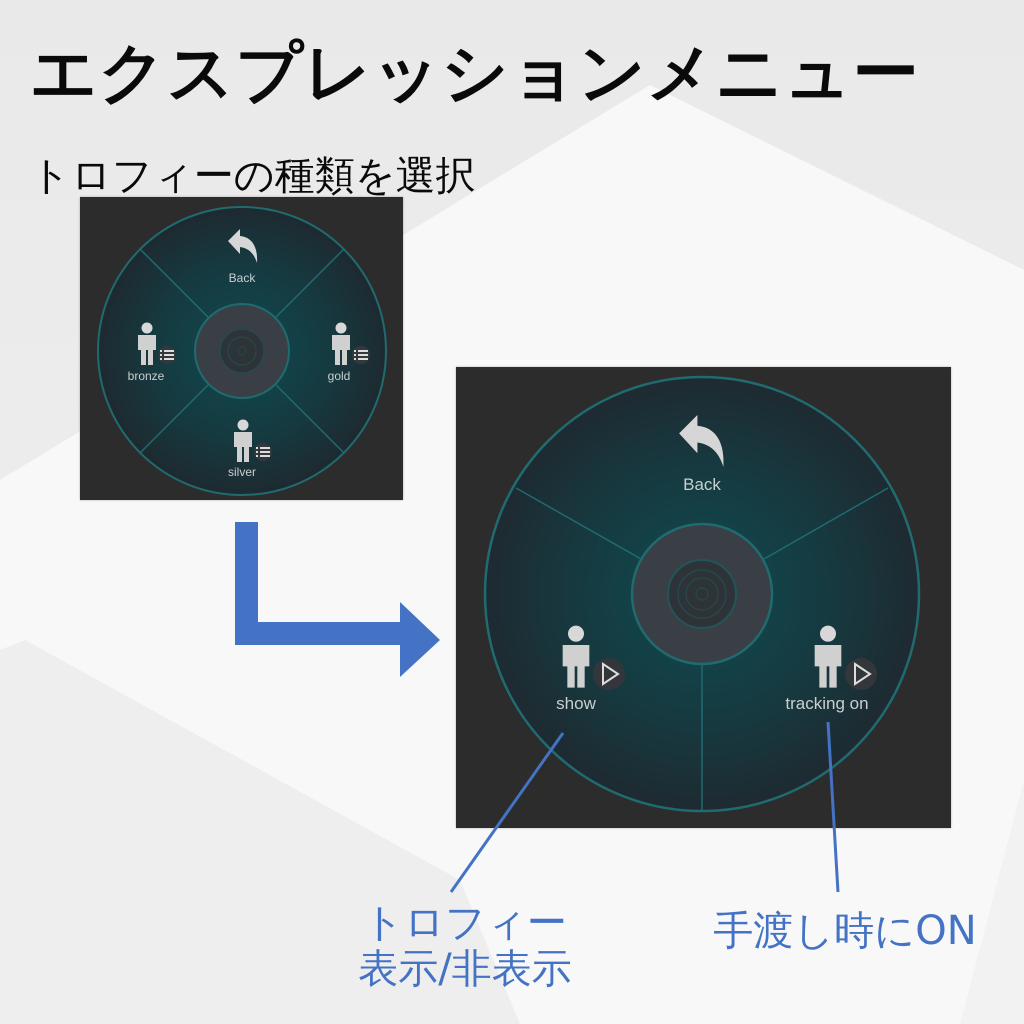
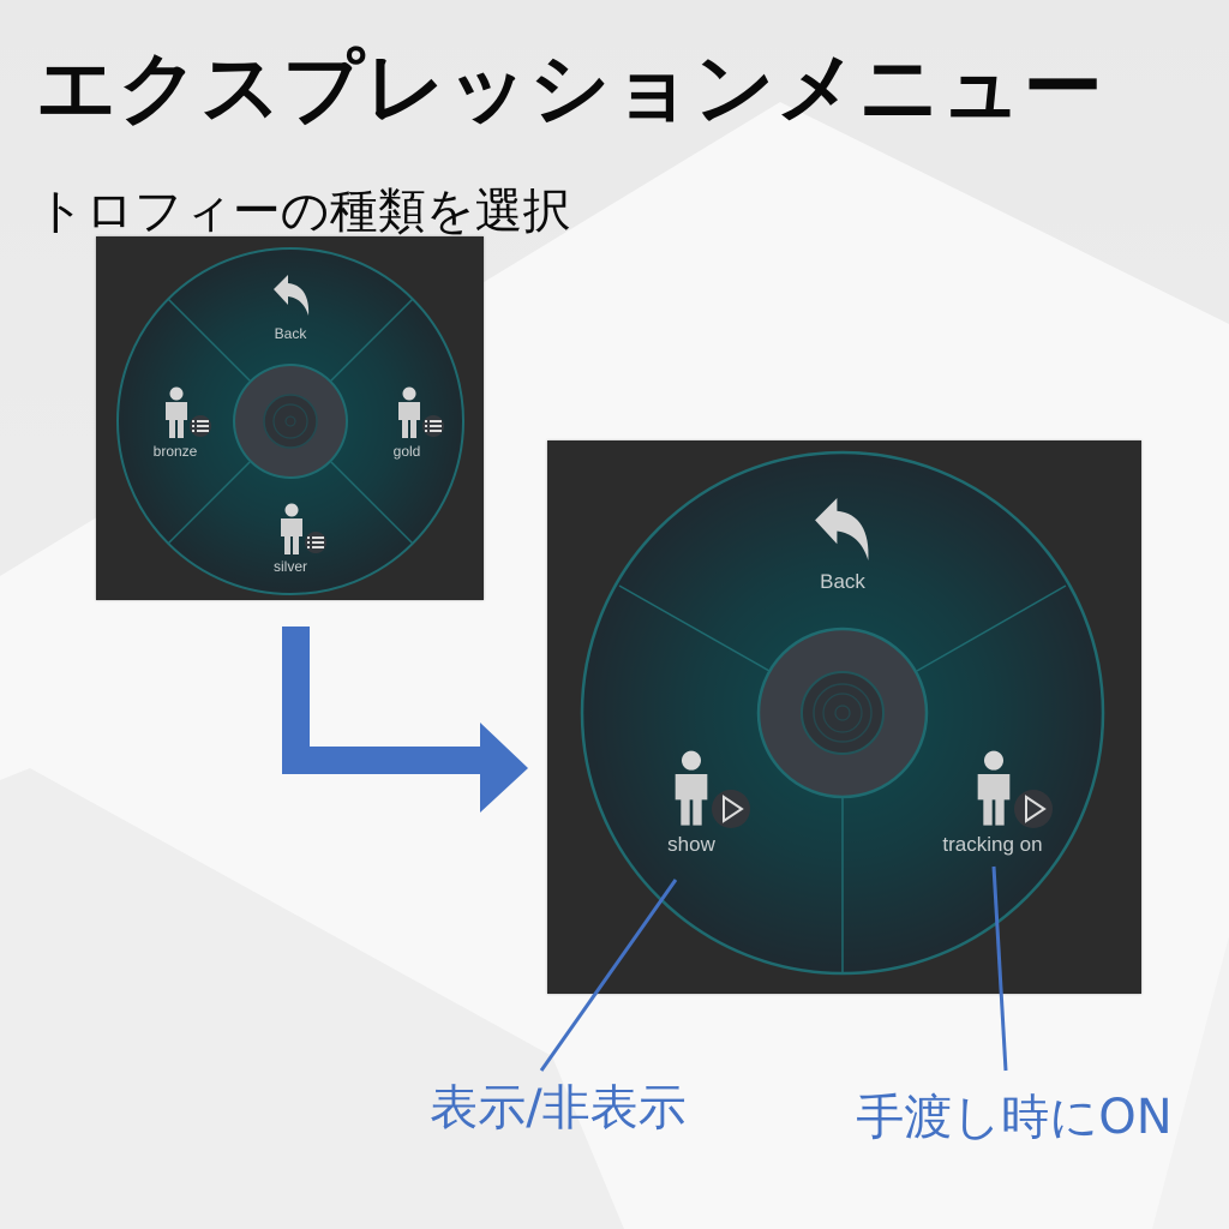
  エクスプレッションメニュー
  トロフィーの種類を選択
  Back
  bronze
  gold
  silver
  Back
  show
  tracking on
- トロフィー
  表示/非表示
  手渡し時にON
